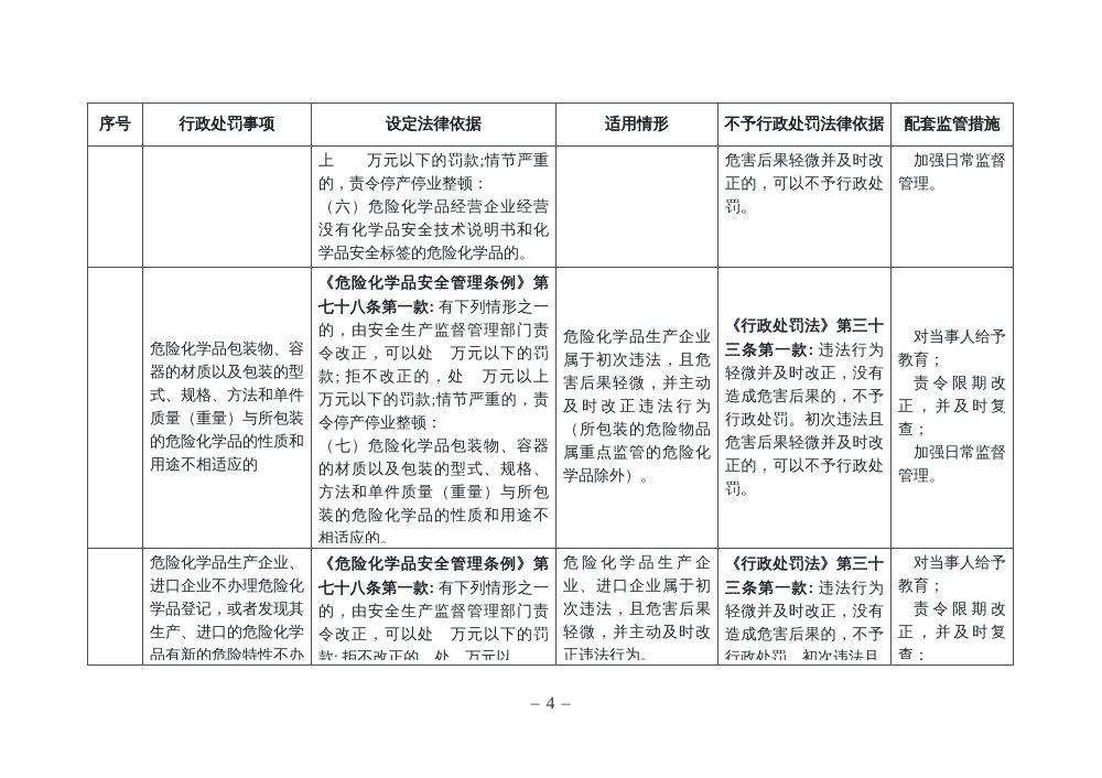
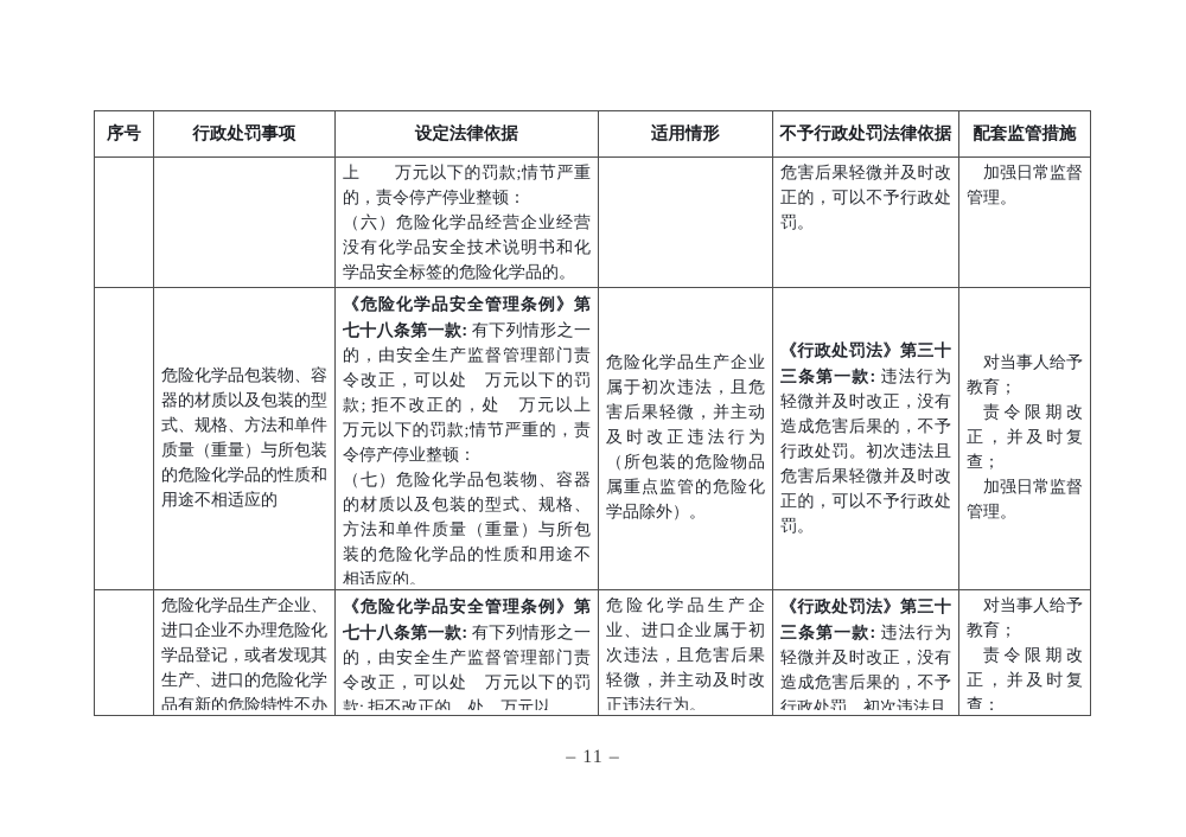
  序号	行政处罚事项	设定法律依据	适用情形	不予行政处罚法律依据	配套监管措施
  		上 万元以下的罚款;情节严重的，责令停产停业整顿：（六）危险化学品经营企业经营没有化学品安全技术说明书和化学品安全标签的危险化学品的。		危害后果轻微并及时改正的，可以不予行政处罚。	加强日常监督管理。
  	危险化学品包装物、容器的材质以及包装的型式、规格、方法和单件质量（重量）与所包装的危险化学品的性质和用途不相适应的	《危险化学品安全管理条例》第七十八条第一款: 有下列情形之一的，由安全生产监督管理部门责令改正，可以处 万元以下的罚款; 拒不改正的，处 万元以上 万元以下的罚款;情节严重的，责令停产停业整顿：（七）危险化学品包装物、容器的材质以及包装的型式、规格、方法和单件质量（重量）与所包装的危险化学品的性质和用途不相适应的。	危险化学品生产企业属于初次违法，且危害后果轻微，并主动及时改正违法行为（所包装的危险物品属重点监管的危险化学品除外）。	《行政处罚法》第三十三条第一款: 违法行为轻微并及时改正，没有造成危害后果的，不予行政处罚。初次违法且危害后果轻微并及时改正的，可以不予行政处罚。	对当事人给予教育；责令限期改正，并及时复查；加强日常监督管理。
  	危险化学品生产企业、进口企业不办理危险化学品登记，或者发现其生产、进口的危险化学品有新的危险特性不办	《危险化学品安全管理条例》第七十八条第一款: 有下列情形之一的，由安全生产监督管理部门责令改正，可以处 万元以下的罚款; 拒不改正的，处 万元以	危险化学品生产企业、进口企业属于初次违法，且危害后果轻微，并主动及时改正违法行为。	《行政处罚法》第三十三条第一款: 违法行为轻微并及时改正，没有造成危害后果的，不予行政处罚。初次违法且	对当事人给予教育；责令限期改正，并及时复查；
- – 4 –
+ – 11 –
